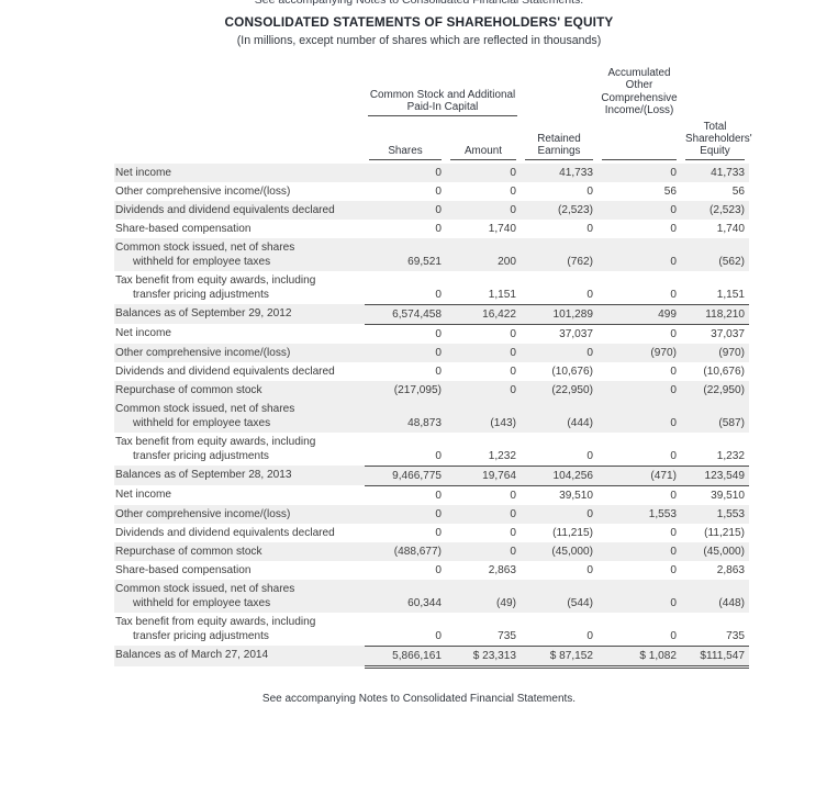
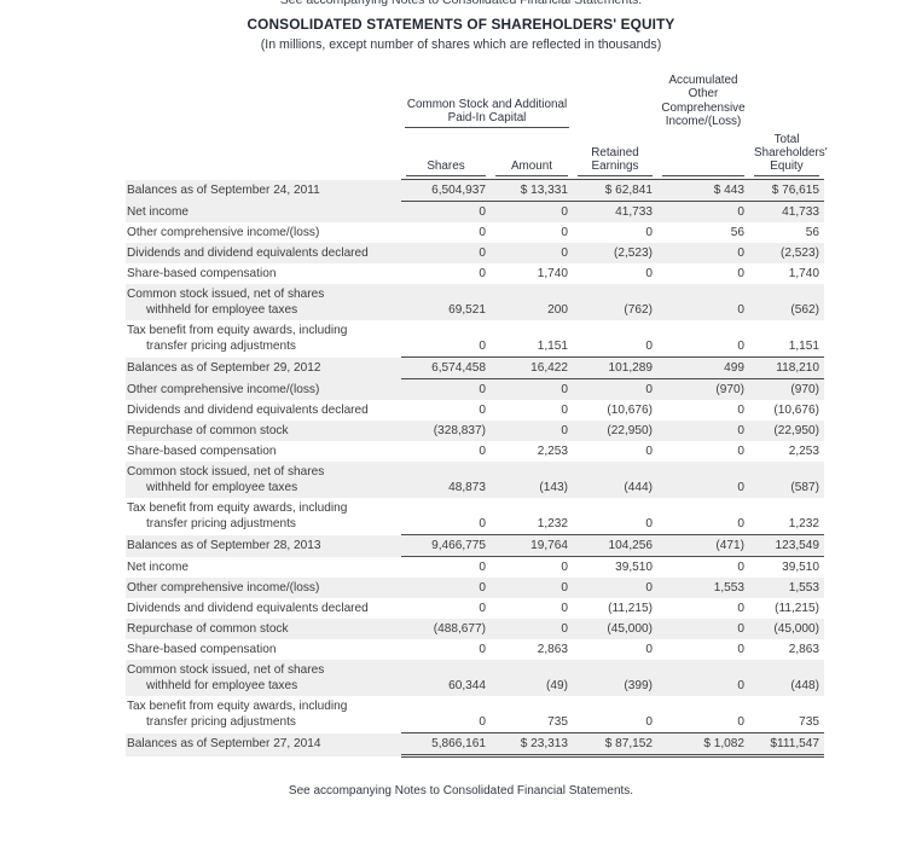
  See accompanying Notes to Consolidated Financial Statements.
  CONSOLIDATED STATEMENTS OF SHAREHOLDERS' EQUITY
  (In millions, except number of shares which are reflected in thousands)
  	Common Stock and Additional Paid-In Capital		Accumulated Other Comprehensive Income/(Loss)
  	Shares	Amount	Retained Earnings		Total Shareholders' Equity
+ Balances as of September 24, 2011	6,504,937	$ 13,331	$ 62,841	$ 443	$ 76,615
  Net income	0	0	41,733	0	41,733
  Other comprehensive income/(loss)	0	0	0	56	56
  Dividends and dividend equivalents declared	0	0	(2,523)	0	(2,523)
  Share-based compensation	0	1,740	0	0	1,740
  Common stock issued, net of shareswithheld for employee taxes	69,521	200	(762)	0	(562)
  Tax benefit from equity awards, includingtransfer pricing adjustments	0	1,151	0	0	1,151
  Balances as of September 29, 2012	6,574,458	16,422	101,289	499	118,210
- Net income	0	0	37,037	0	37,037
  Other comprehensive income/(loss)	0	0	0	(970)	(970)
  Dividends and dividend equivalents declared	0	0	(10,676)	0	(10,676)
- Repurchase of common stock	(217,095)	0	(22,950)	0	(22,950)
+ Repurchase of common stock	(328,837)	0	(22,950)	0	(22,950)
+ Share-based compensation	0	2,253	0	0	2,253
  Common stock issued, net of shareswithheld for employee taxes	48,873	(143)	(444)	0	(587)
  Tax benefit from equity awards, includingtransfer pricing adjustments	0	1,232	0	0	1,232
  Balances as of September 28, 2013	9,466,775	19,764	104,256	(471)	123,549
  Net income	0	0	39,510	0	39,510
  Other comprehensive income/(loss)	0	0	0	1,553	1,553
  Dividends and dividend equivalents declared	0	0	(11,215)	0	(11,215)
  Repurchase of common stock	(488,677)	0	(45,000)	0	(45,000)
  Share-based compensation	0	2,863	0	0	2,863
- Common stock issued, net of shareswithheld for employee taxes	60,344	(49)	(544)	0	(448)
+ Common stock issued, net of shareswithheld for employee taxes	60,344	(49)	(399)	0	(448)
  Tax benefit from equity awards, includingtransfer pricing adjustments	0	735	0	0	735
- Balances as of March 27, 2014	5,866,161	$ 23,313	$ 87,152	$ 1,082	$111,547
+ Balances as of September 27, 2014	5,866,161	$ 23,313	$ 87,152	$ 1,082	$111,547
  See accompanying Notes to Consolidated Financial Statements.
